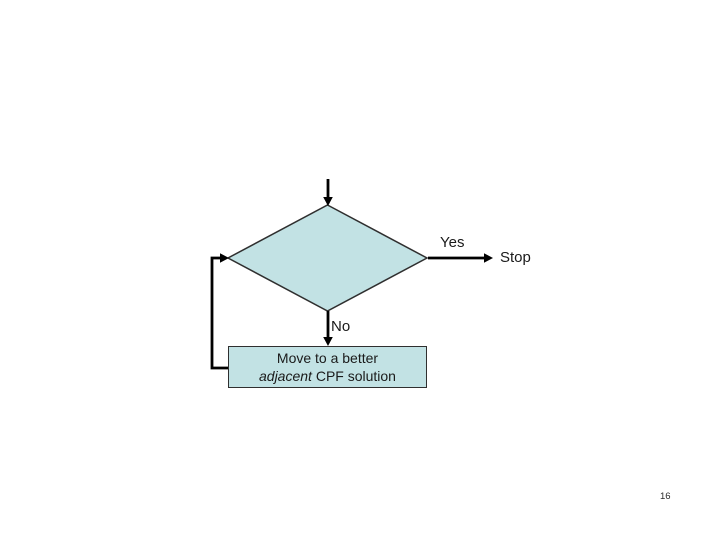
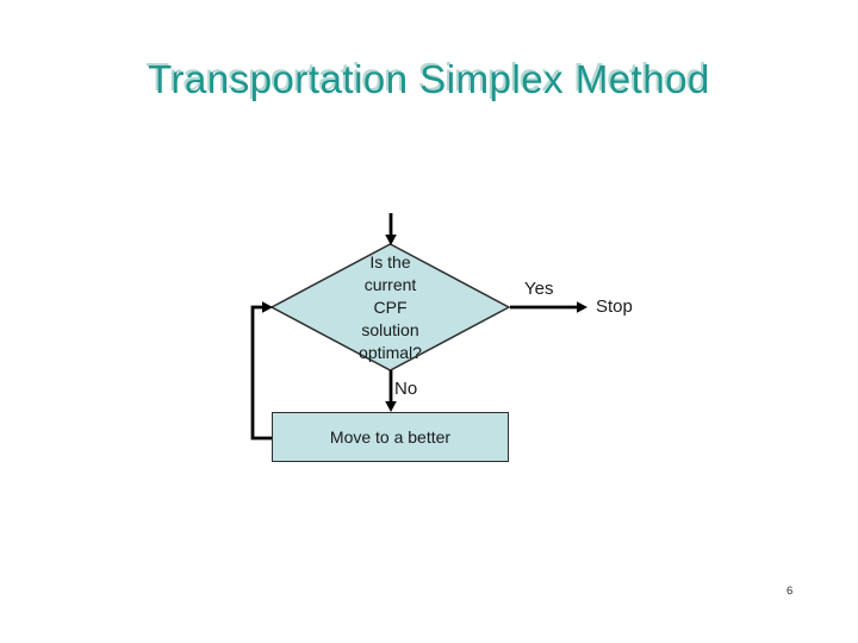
+ Transportation Simplex Method
+ Is the
+ current
+ CPF
+ solution
+ optimal?
  Yes
  Stop
  No
  Move to a better
- adjacent CPF solution
- 16
+ 6
